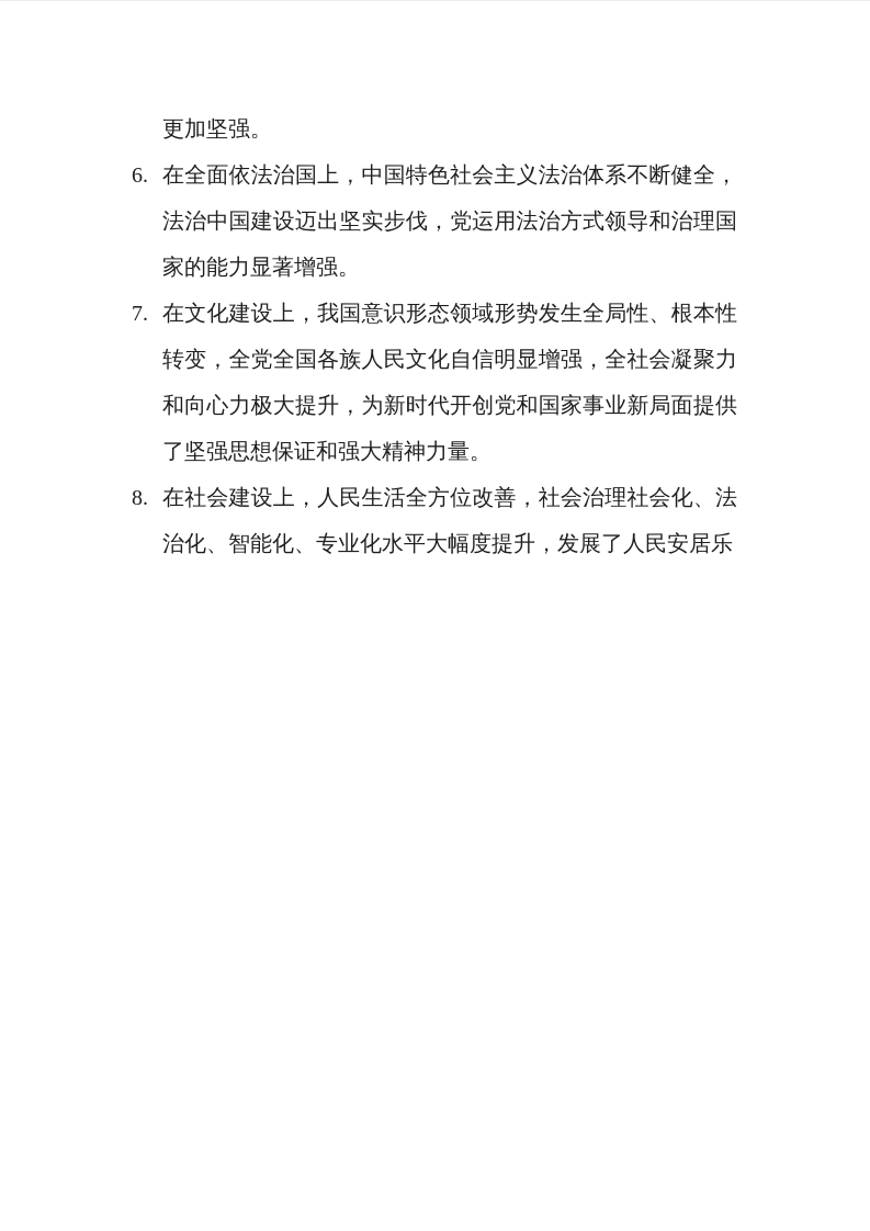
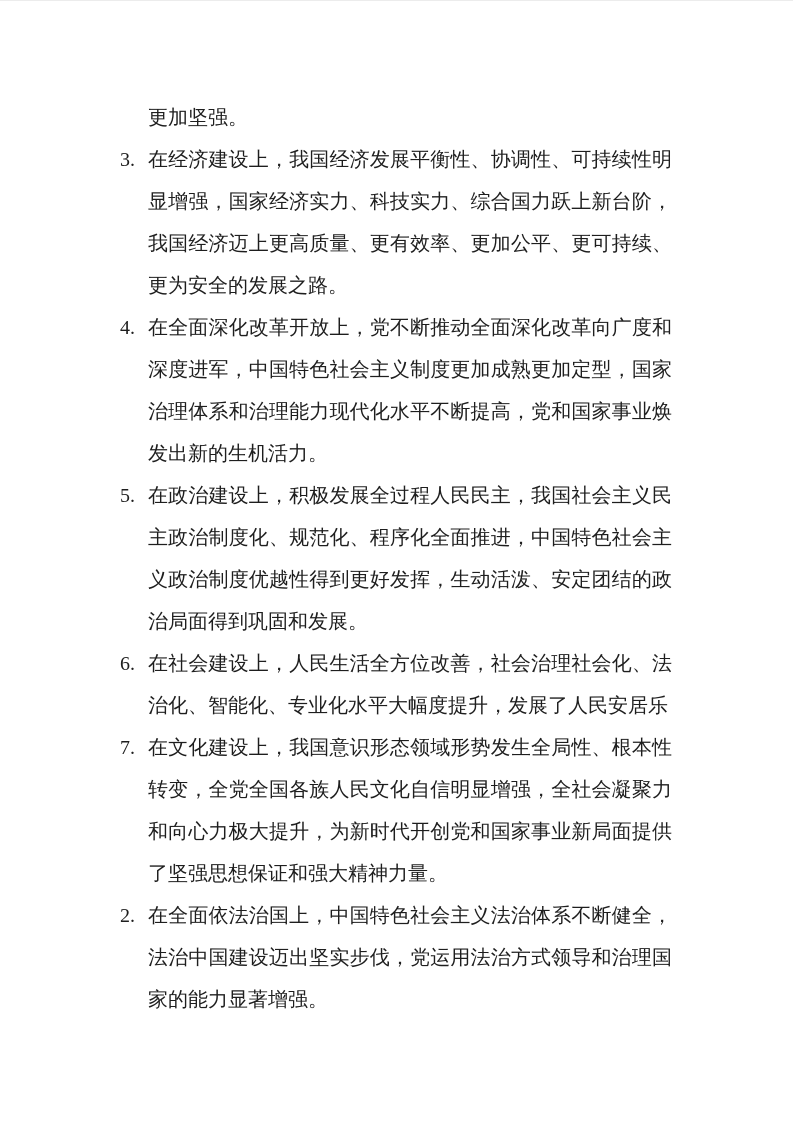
  更加坚强。
+ 3.
+ 在经济建设上，我国经济发展平衡性、协调性、可持续性明显增强，国家经济实力、科技实力、综合国力跃上新台阶，我国经济迈上更高质量、更有效率、更加公平、更可持续、更为安全的发展之路。
+ 4.
+ 在全面深化改革开放上，党不断推动全面深化改革向广度和深度进军，中国特色社会主义制度更加成熟更加定型，国家治理体系和治理能力现代化水平不断提高，党和国家事业焕发出新的生机活力。
+ 5.
+ 在政治建设上，积极发展全过程人民民主，我国社会主义民主政治制度化、规范化、程序化全面推进，中国特色社会主义政治制度优越性得到更好发挥，生动活泼、安定团结的政治局面得到巩固和发展。
  6.
- 在全面依法治国上，中国特色社会主义法治体系不断健全，法治中国建设迈出坚实步伐，党运用法治方式领导和治理国家的能力显著增强。
+ 在社会建设上，人民生活全方位改善，社会治理社会化、法治化、智能化、专业化水平大幅度提升，发展了人民安居乐
  7.
  在文化建设上，我国意识形态领域形势发生全局性、根本性转变，全党全国各族人民文化自信明显增强，全社会凝聚力和向心力极大提升，为新时代开创党和国家事业新局面提供了坚强思想保证和强大精神力量。
- 8.
+ 2.
- 在社会建设上，人民生活全方位改善，社会治理社会化、法治化、智能化、专业化水平大幅度提升，发展了人民安居乐
+ 在全面依法治国上，中国特色社会主义法治体系不断健全，法治中国建设迈出坚实步伐，党运用法治方式领导和治理国家的能力显著增强。
